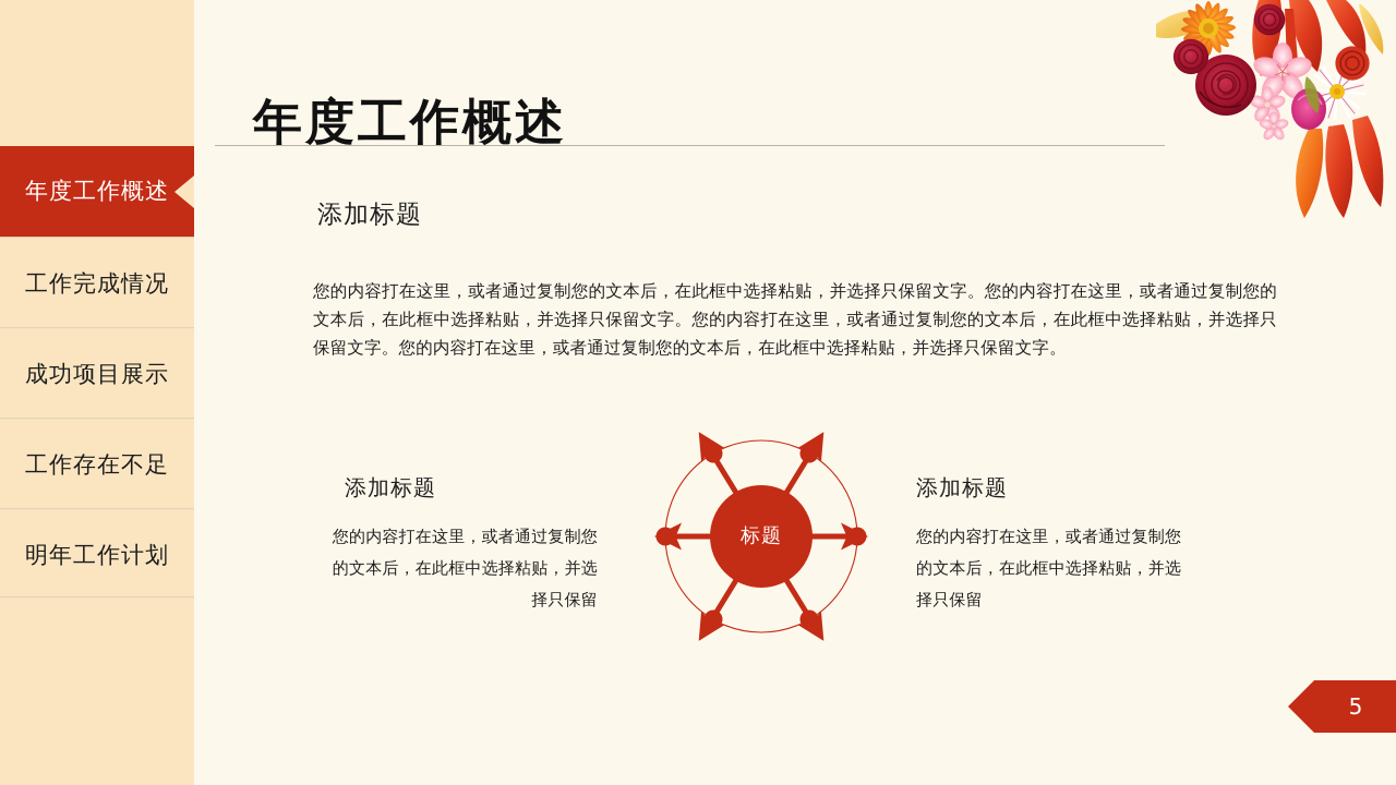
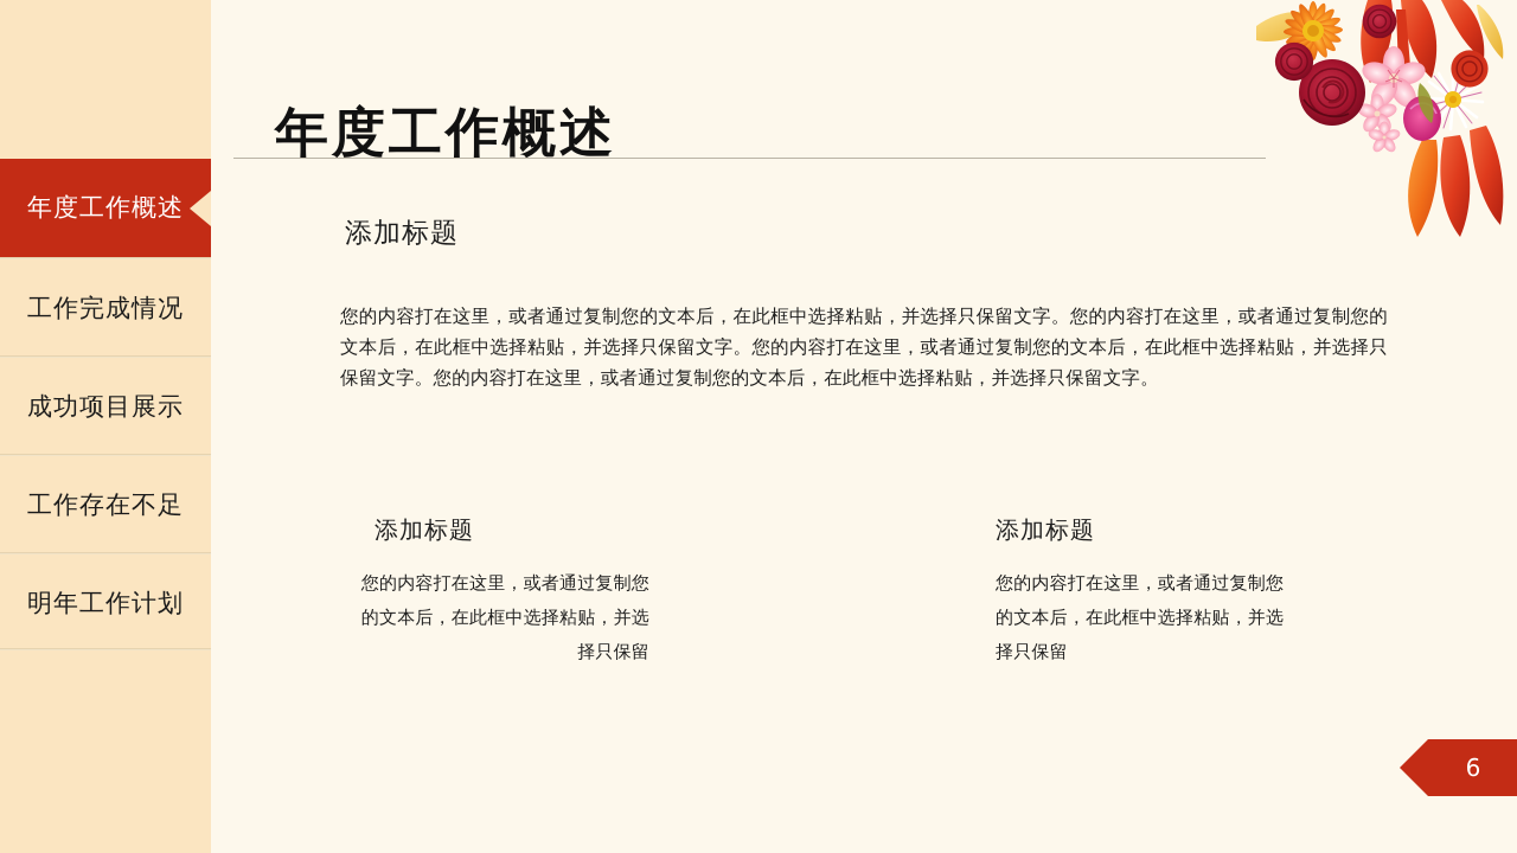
  年度工作概述
  工作完成情况
  成功项目展示
  工作存在不足
  明年工作计划
  年度工作概述
  添加标题
  您的内容打在这里，或者通过复制您的文本后，在此框中选择粘贴，并选择只保留文字。您的内容打在这里，或者通过复制您的文本后，在此框中选择粘贴，并选择只保留文字。您的内容打在这里，或者通过复制您的文本后，在此框中选择粘贴，并选择只保留文字。您的内容打在这里，或者通过复制您的文本后，在此框中选择粘贴，并选择只保留文字。
  添加标题
  您的内容打在这里，或者通过复制您的文本后，在此框中选择粘贴，并选择只保留
  添加标题
  您的内容打在这里，或者通过复制您的文本后，在此框中选择粘贴，并选择只保留
- 标题
- 5
+ 6
